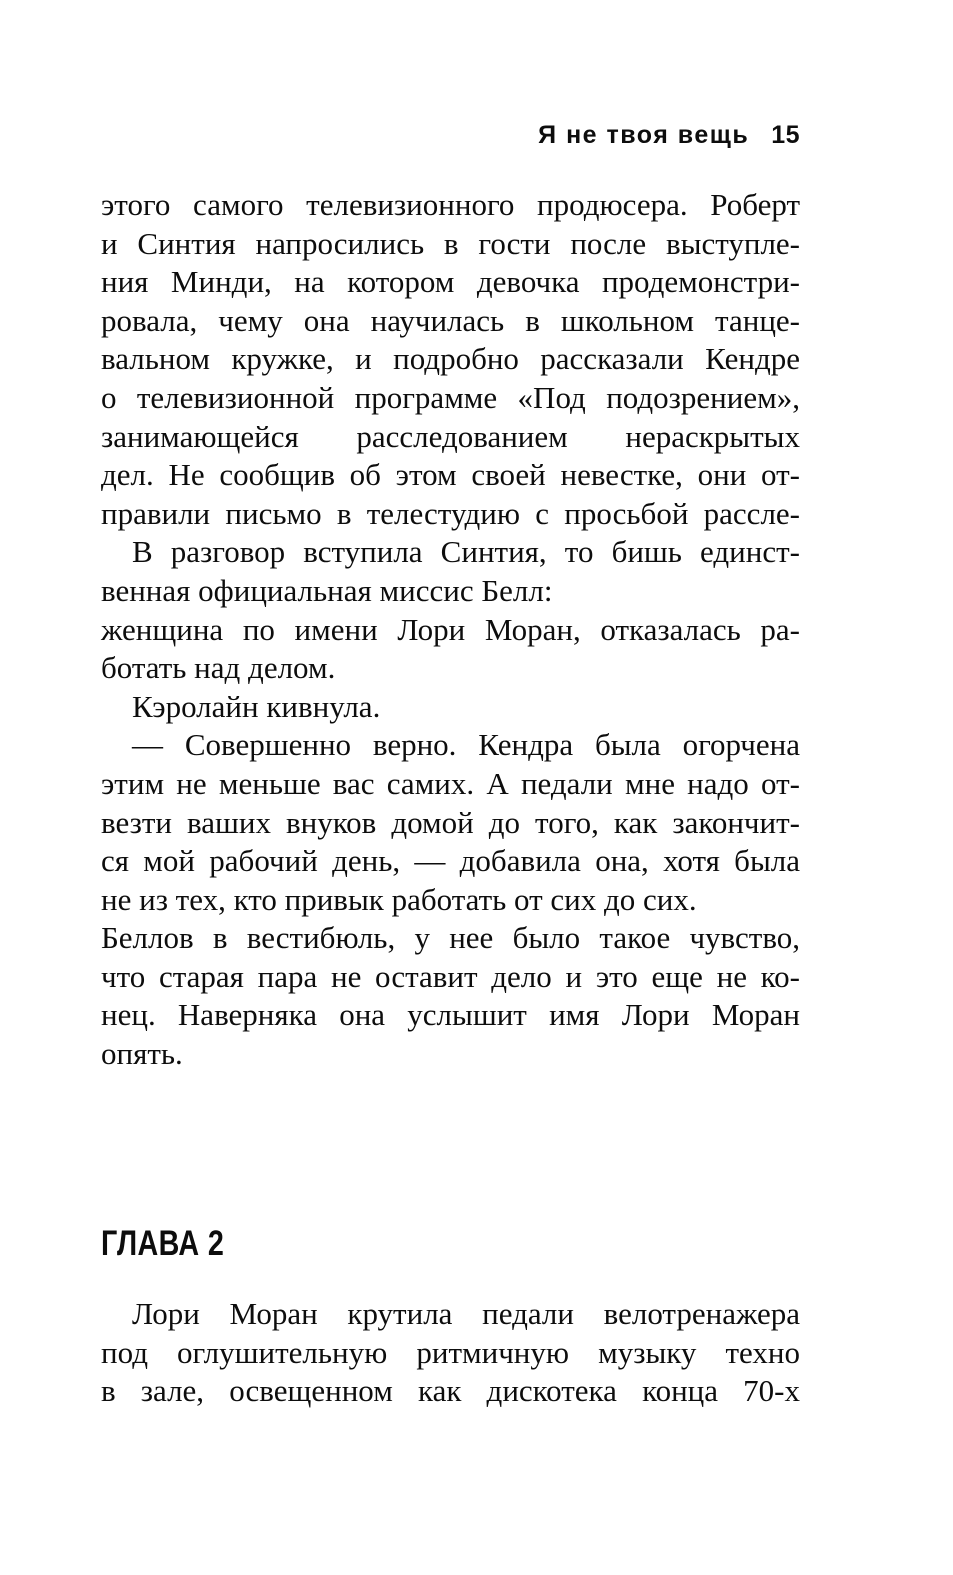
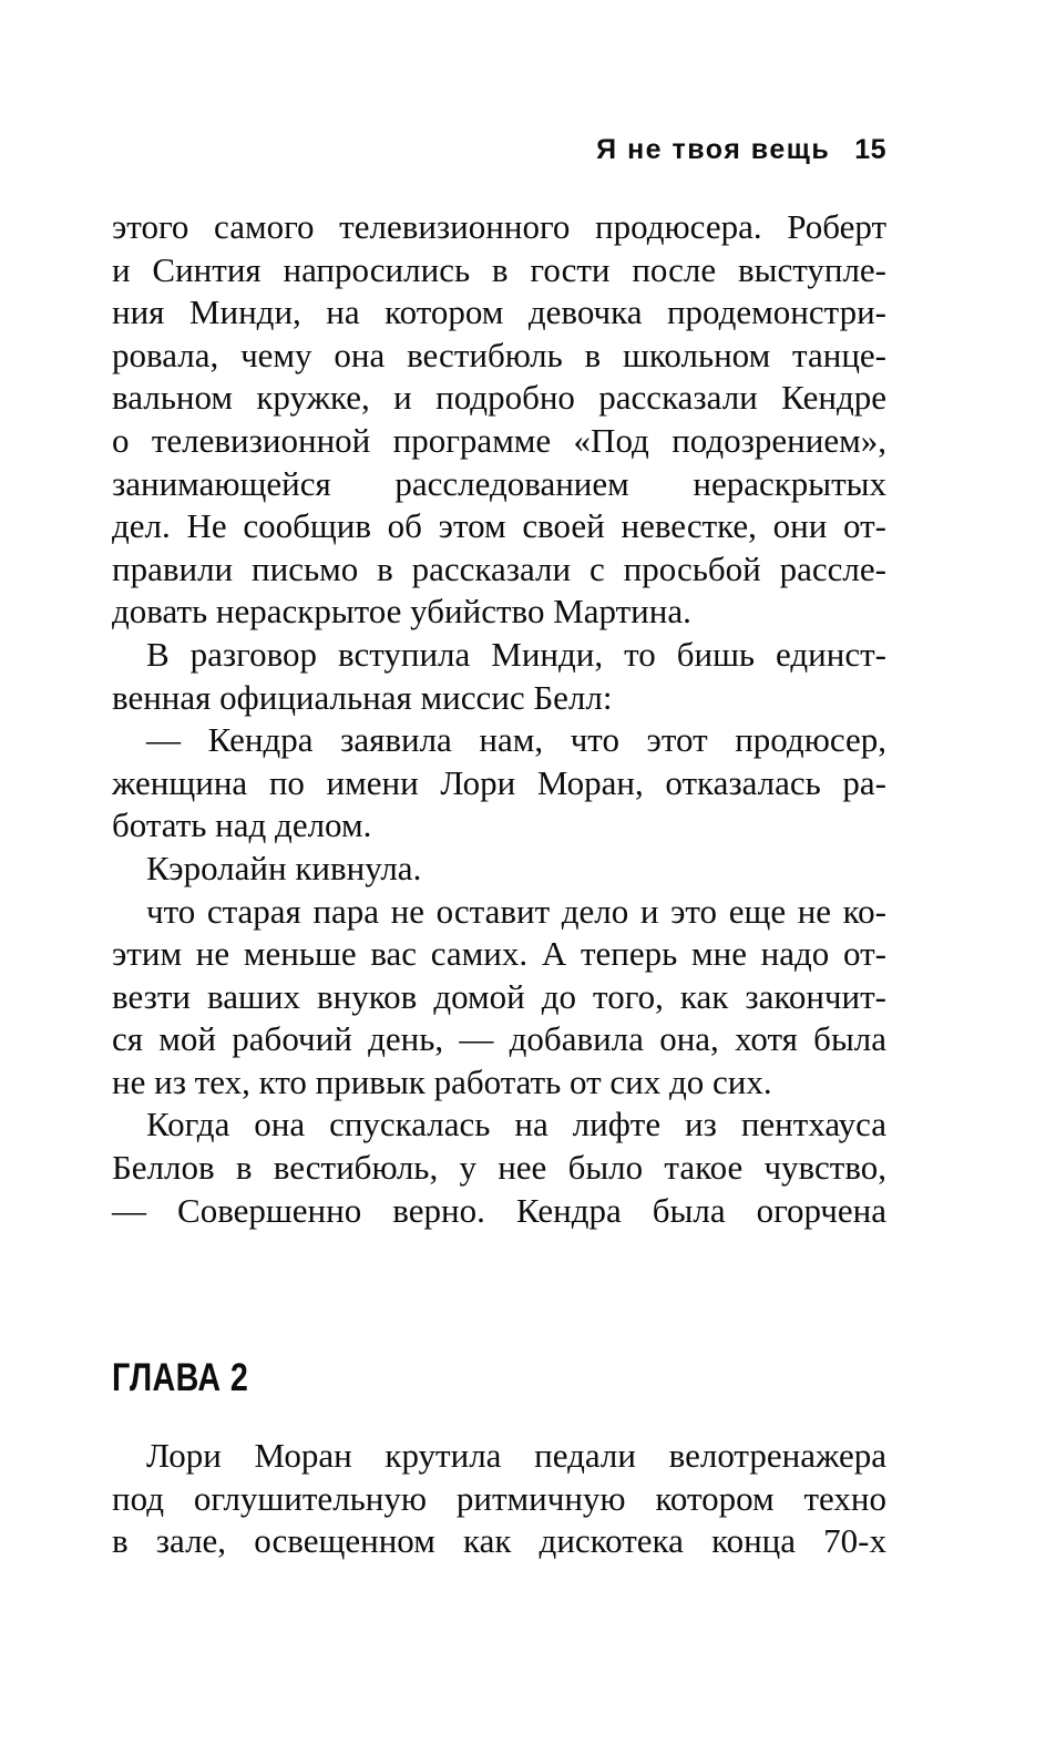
  Я не твоя вещь 15
  этого самого телевизионного продюсера. Роберт
  и Синтия напросились в гости после выступле-
  ния Минди, на котором девочка продемонстри-
- ровала, чему она научилась в школьном танце-
+ ровала, чему она вестибюль в школьном танце-
  вальном кружке, и подробно рассказали Кендре
  о телевизионной программе «Под подозрением»,
  занимающейся расследованием нераскрытых
  дел. Не сообщив об этом своей невестке, они от-
- правили письмо в телестудию с просьбой рассле-
+ правили письмо в рассказали с просьбой рассле-
+ довать нераскрытое убийство Мартина.
- В разговор вступила Синтия, то бишь единст-
+ В разговор вступила Минди, то бишь единст-
  венная официальная миссис Белл:
+ — Кендра заявила нам, что этот продюсер,
  женщина по имени Лори Моран, отказалась ра-
  ботать над делом.
  Кэролайн кивнула.
- — Совершенно верно. Кендра была огорчена
+ что старая пара не оставит дело и это еще не ко-
- этим не меньше вас самих. А педали мне надо от-
+ этим не меньше вас самих. А теперь мне надо от-
  везти ваших внуков домой до того, как закончит-
  ся мой рабочий день, — добавила она, хотя была
  не из тех, кто привык работать от сих до сих.
+ Когда она спускалась на лифте из пентхауса
  Беллов в вестибюль, у нее было такое чувство,
- что старая пара не оставит дело и это еще не ко-
+ — Совершенно верно. Кендра была огорчена
- нец. Наверняка она услышит имя Лори Моран
- опять.
  ГЛАВА 2
  Лори Моран крутила педали велотренажера
- под оглушительную ритмичную музыку техно
+ под оглушительную ритмичную котором техно
  в зале, освещенном как дискотека конца 70-х
